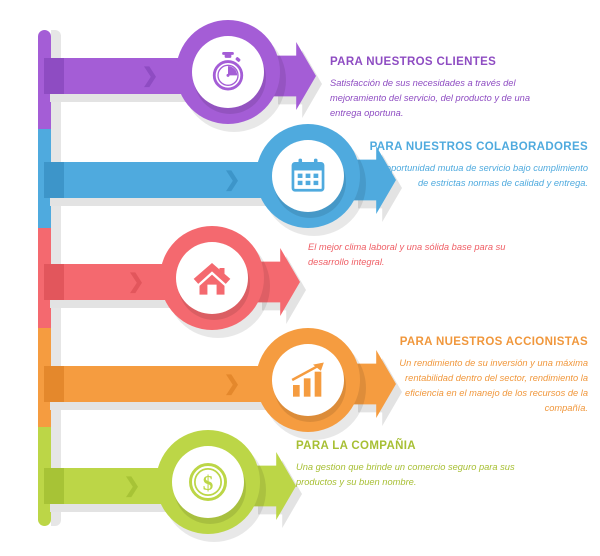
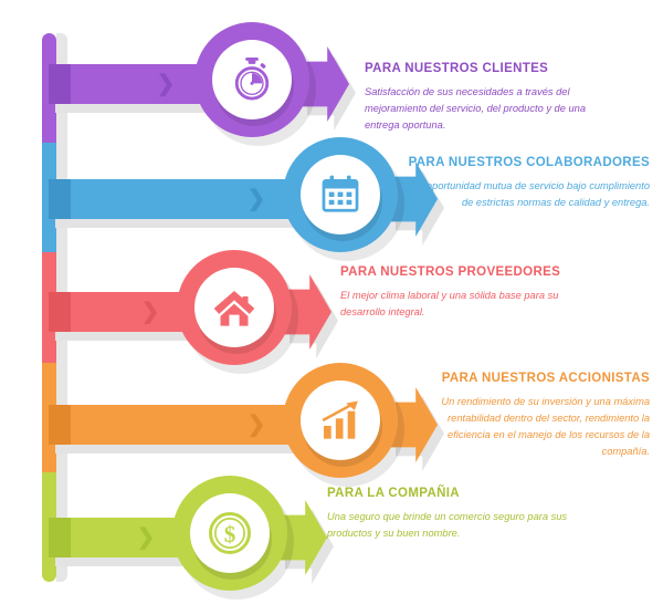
  PARA NUESTROS CLIENTES
  Satisfacción de sus necesidades a través del mejoramiento del servicio, del producto y de una entrega oportuna.
  PARA NUESTROS COLABORADORES
  La oportunidad mutua de servicio bajo cumplimiento de estrictas normas de calidad y entrega.
+ PARA NUESTROS PROVEEDORES
  El mejor clima laboral y una sólida base para su desarrollo integral.
  PARA NUESTROS ACCIONISTAS
  Un rendimiento de su inversión y una máxima rentabilidad dentro del sector, rendimiento la eficiencia en el manejo de los recursos de la compañía.
  $
  PARA LA COMPAÑIA
- Una gestion que brinde un comercio seguro para sus productos y su buen nombre.
+ Una seguro que brinde un comercio seguro para sus productos y su buen nombre.
